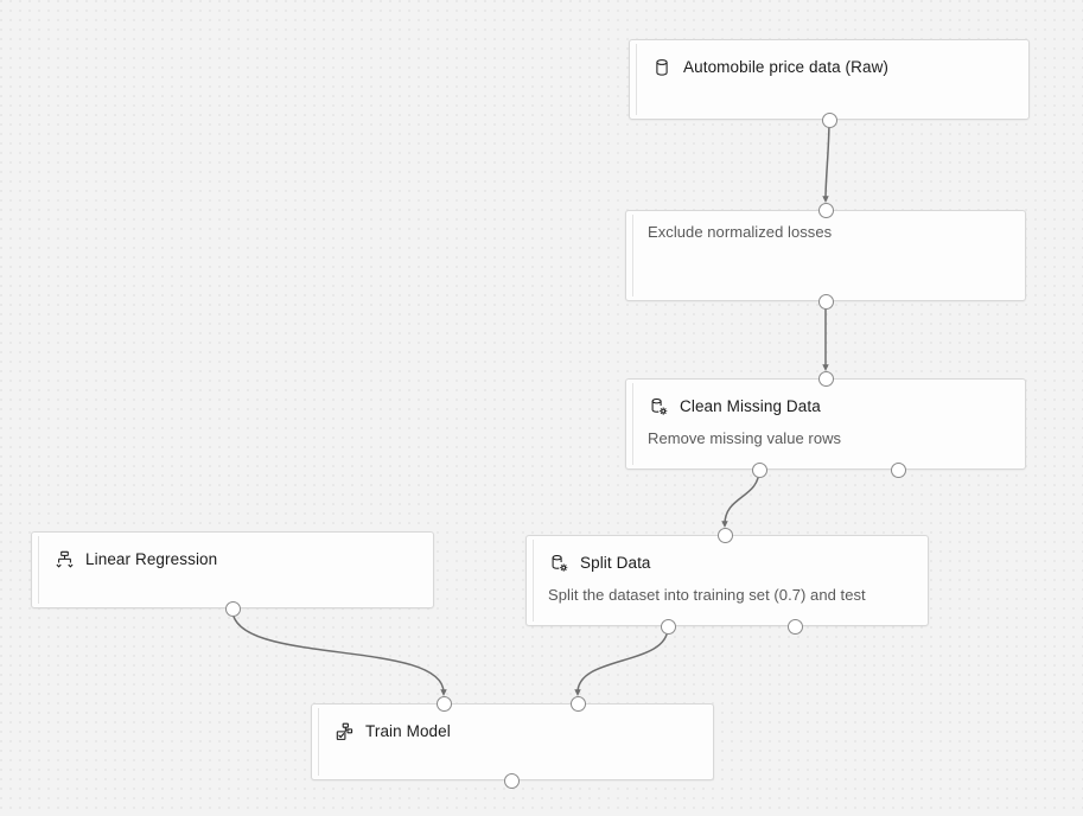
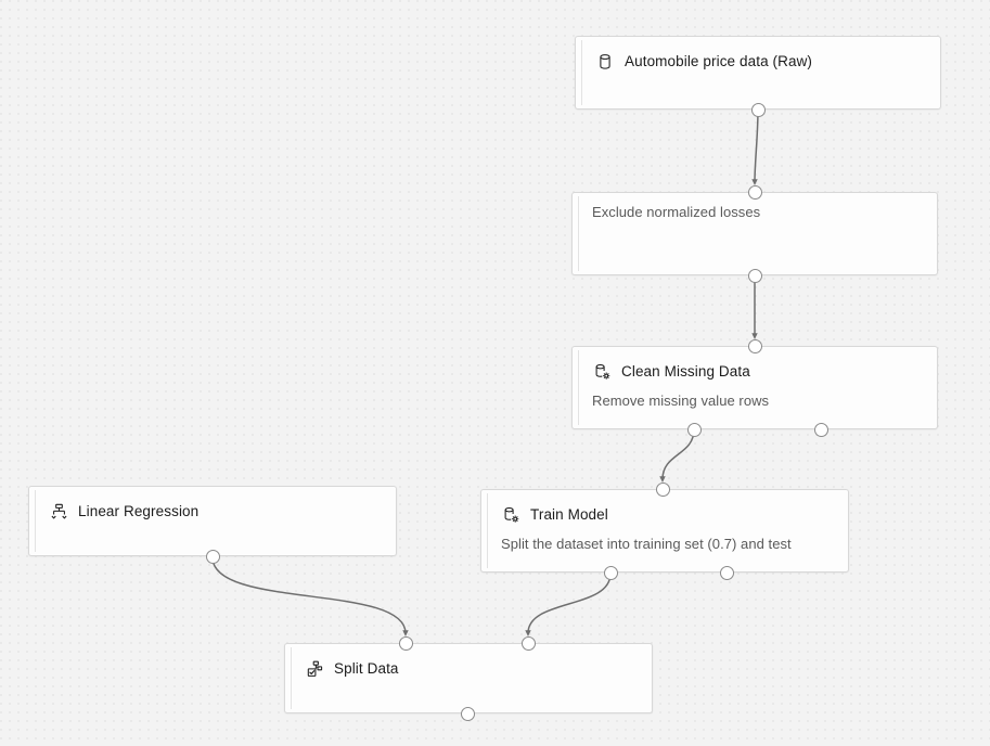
  Automobile price data (Raw)
  Exclude normalized losses
  Clean Missing Data
  Remove missing value rows
- Split Data
+ Train Model
  Split the dataset into training set (0.7) and test
  Linear Regression
- Train Model
+ Split Data
